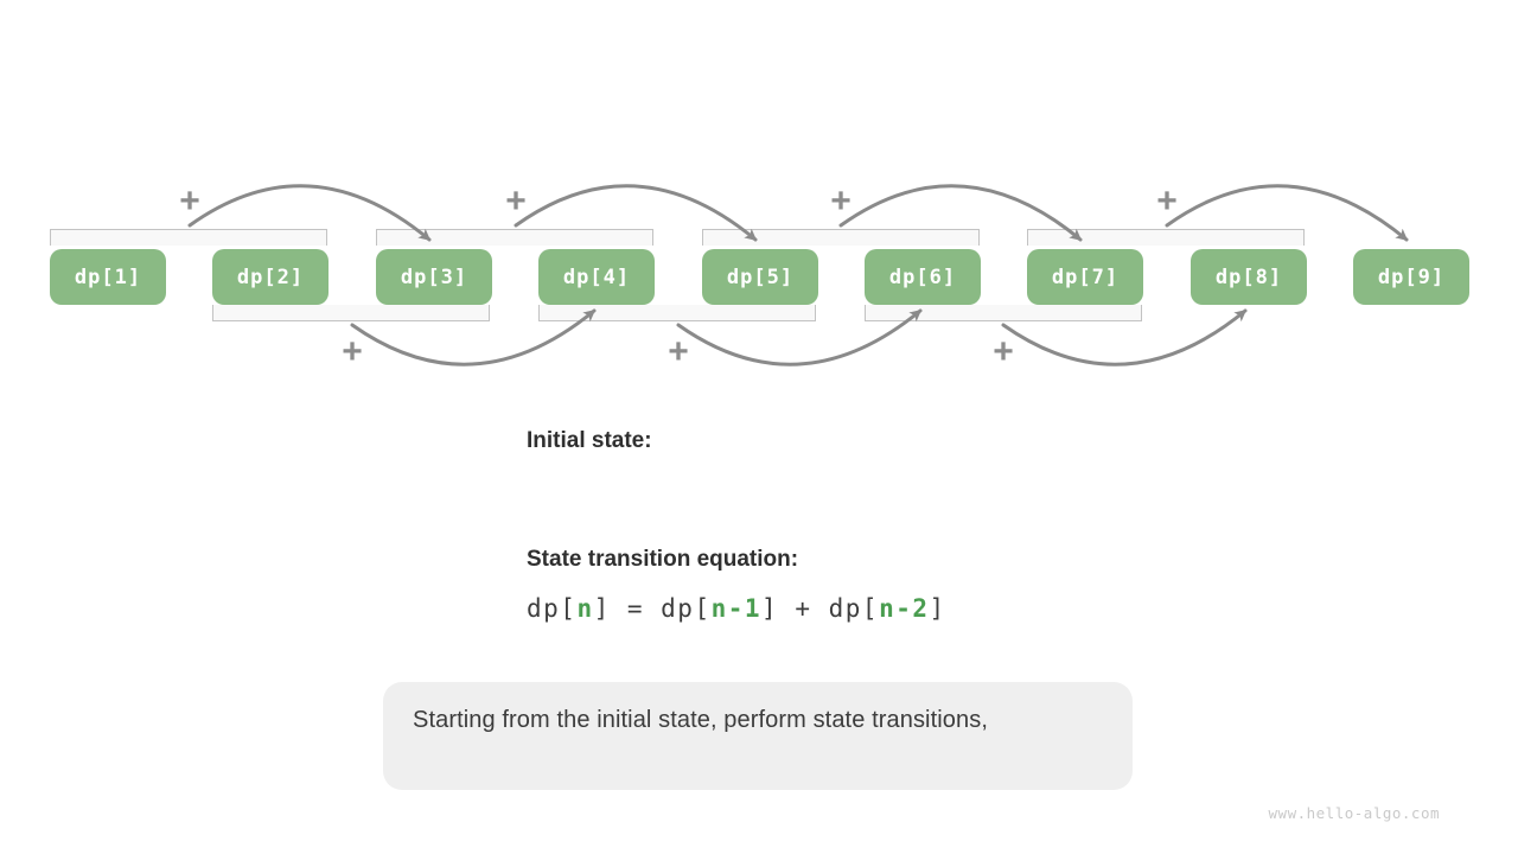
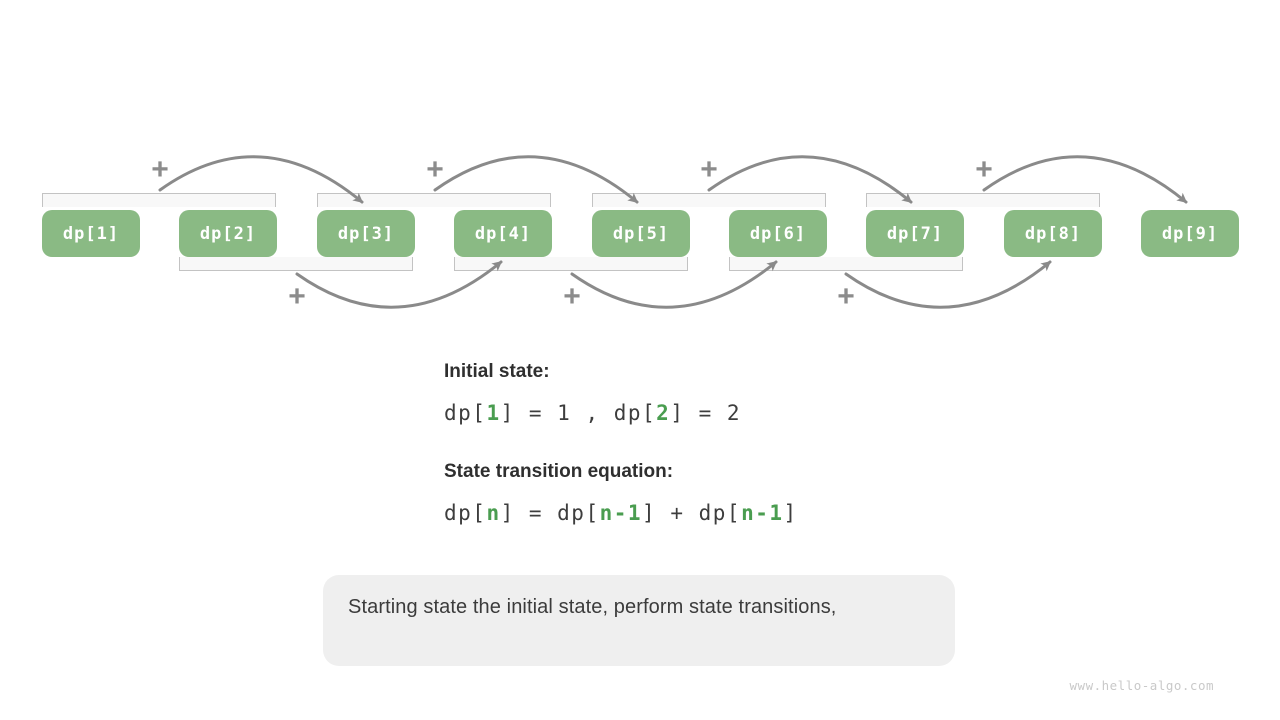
  dp[1]
  dp[2]
  dp[3]
  dp[4]
  dp[5]
  dp[6]
  dp[7]
  dp[8]
  dp[9]
  +
  +
  +
  +
  +
  +
  +
  Initial state:
+ dp[1] = 1 , dp[2] = 2
  State transition equation:
- dp[n] = dp[n-1] + dp[n-2]
+ dp[n] = dp[n-1] + dp[n-1]
- Starting from the initial state, perform state transitions,
+ Starting state the initial state, perform state transitions,
  www.hello-algo.com
